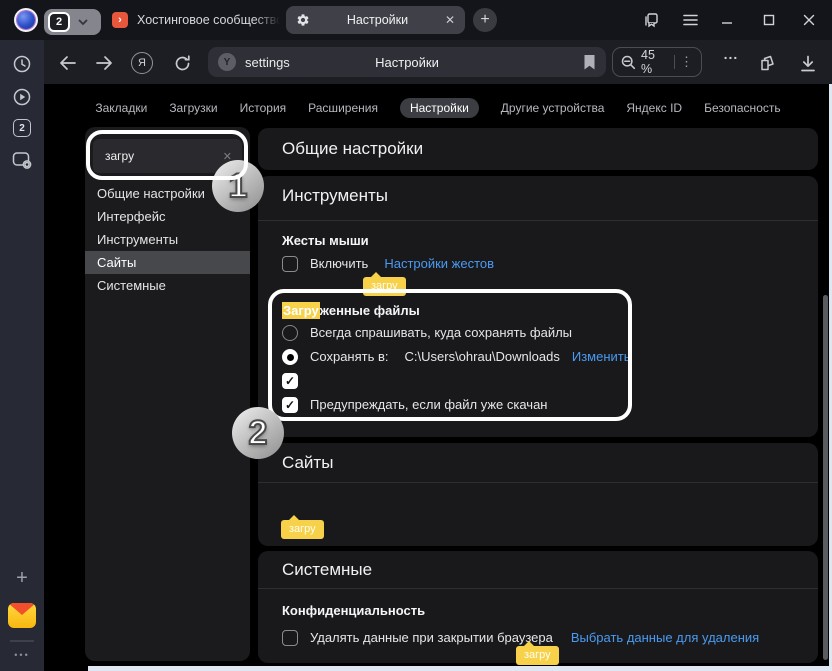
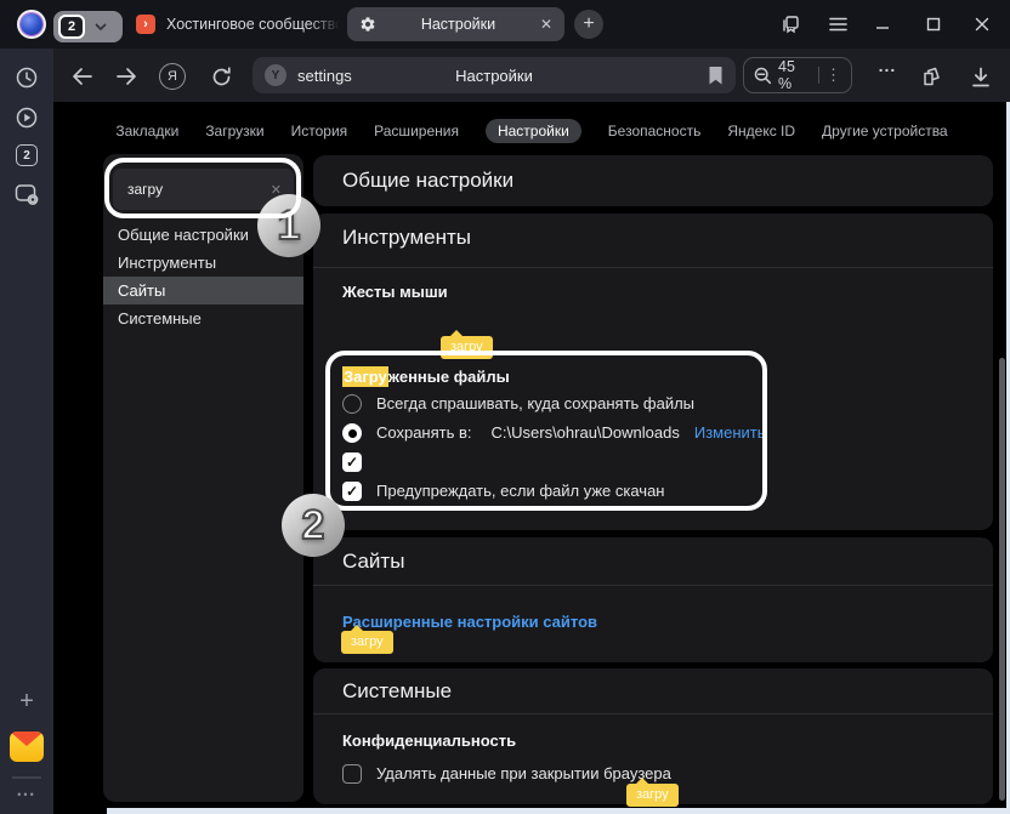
  2
  ›
  Хостинговое сообщ
  Настройки
  ✕
  +
  Я
  Y
  settings
  Настройки
  45 %
  ⋮
  ...
  2
  +
  •••
  Закладки
  Загрузки
  История
  Расширения
  Настройки
- Другие устройства
+ Безопасность
  Яндекс ID
- Безопасность
+ Другие устройства
  загру
  ✕
  Общие настройки
- Интерфейс
  Инструменты
  Сайты
  Системные
  Общие настройки
  Инструменты
  Жесты мыши
- Включить
- Настройки жестов
  загру
  Загруженные файлы
  Всегда спрашивать, куда сохранять файлы
  Сохранять в:
  C:\Users\ohrau\Downloads
  Изменить
  ✓
  ✓
  Предупреждать, если файл уже скачан
  Сайты
+ Расширенные настройки сайтов
  загру
  Системные
  Конфиденциальность
  Удалять данные при закрытии браузера
- Выбрать данные для удаления
  загру
  1
  2
